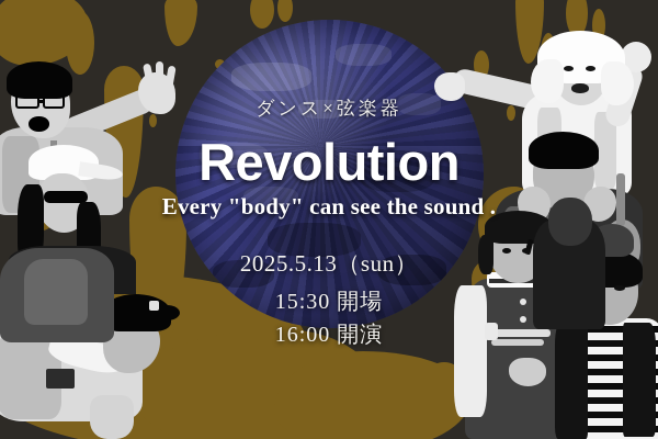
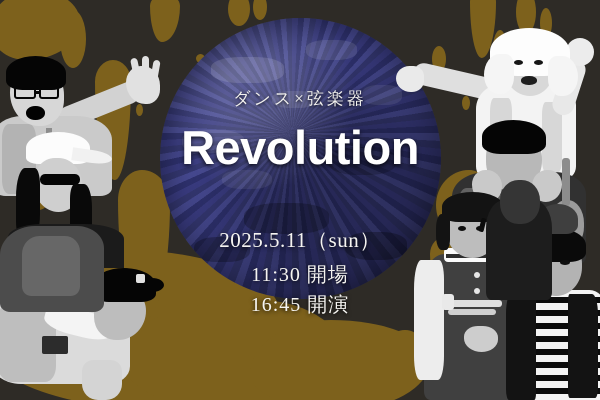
  ダンス×弦楽器
  Revolution
- Every "body" can see the sound .
- 2025.5.13（sun）
+ 2025.5.11（sun）
- 15:30 開場
+ 11:30 開場
- 16:00 開演
+ 16:45 開演
